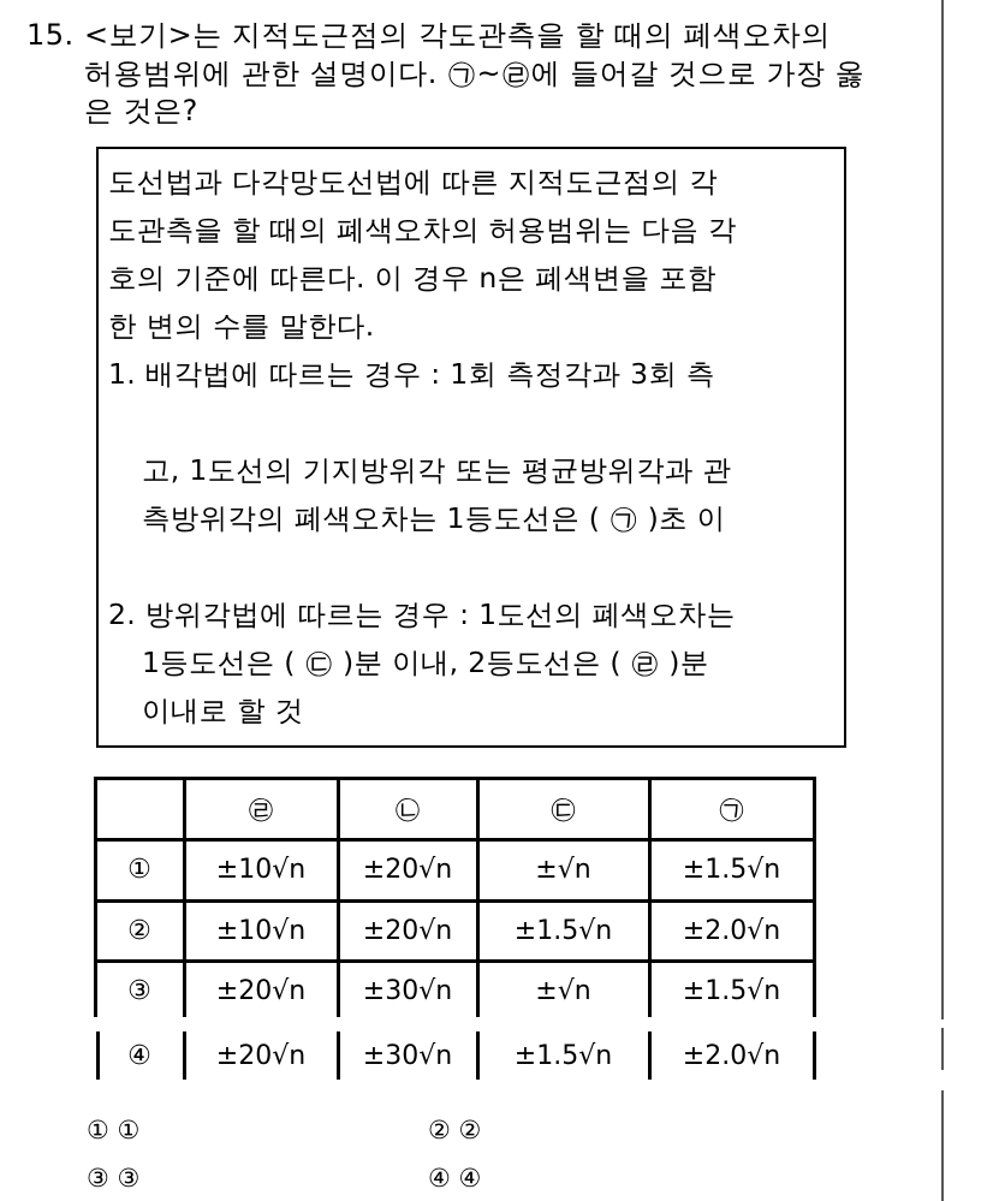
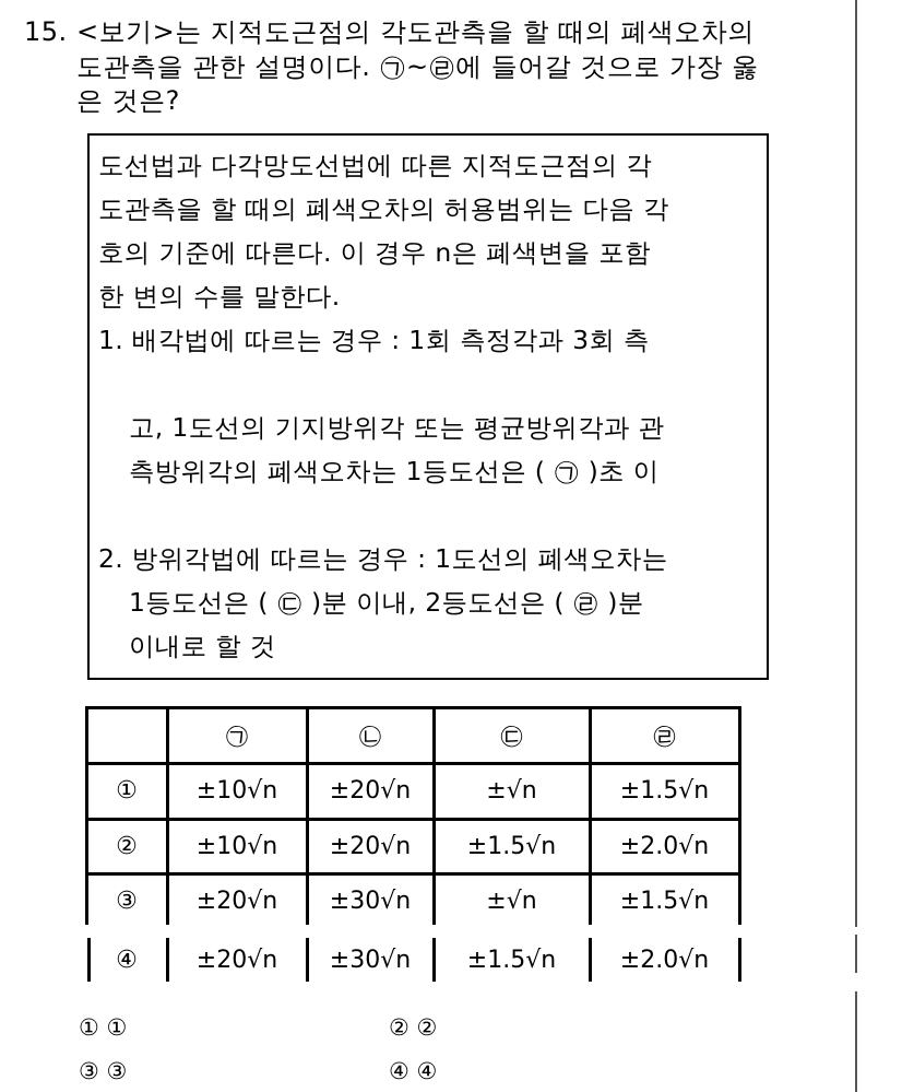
  15.
  <보기>는 지적도근점의 각도관측을 할 때의 폐색오차의
- 허용범위에 관한 설명이다. ㉠~㉣에 들어갈 것으로 가장 옳
+ 도관측을 관한 설명이다. ㉠~㉣에 들어갈 것으로 가장 옳
  은 것은?
  도선법과 다각망도선법에 따른 지적도근점의 각
  도관측을 할 때의 폐색오차의 허용범위는 다음 각
  호의 기준에 따른다. 이 경우 n은 폐색변을 포함
  한 변의 수를 말한다.
  1. 배각법에 따르는 경우 : 1회 측정각과 3회 측
  고, 1도선의 기지방위각 또는 평균방위각과 관
  측방위각의 폐색오차는 1등도선은 ( ㉠ )초 이
  2. 방위각법에 따르는 경우 : 1도선의 폐색오차는
  1등도선은 ( ㉢ )분 이내, 2등도선은 ( ㉣ )분
  이내로 할 것
- ㉣
+ ㉠
  ㉡
  ㉢
- ㉠
+ ㉣
  ①
  ±10√n
  ±20√n
  ±√n
  ±1.5√n
  ②
  ±10√n
  ±20√n
  ±1.5√n
  ±2.0√n
  ③
  ±20√n
  ±30√n
  ±√n
  ±1.5√n
  ④
  ±20√n
  ±30√n
  ±1.5√n
  ±2.0√n
  ① ①
  ② ②
  ③ ③
  ④ ④
